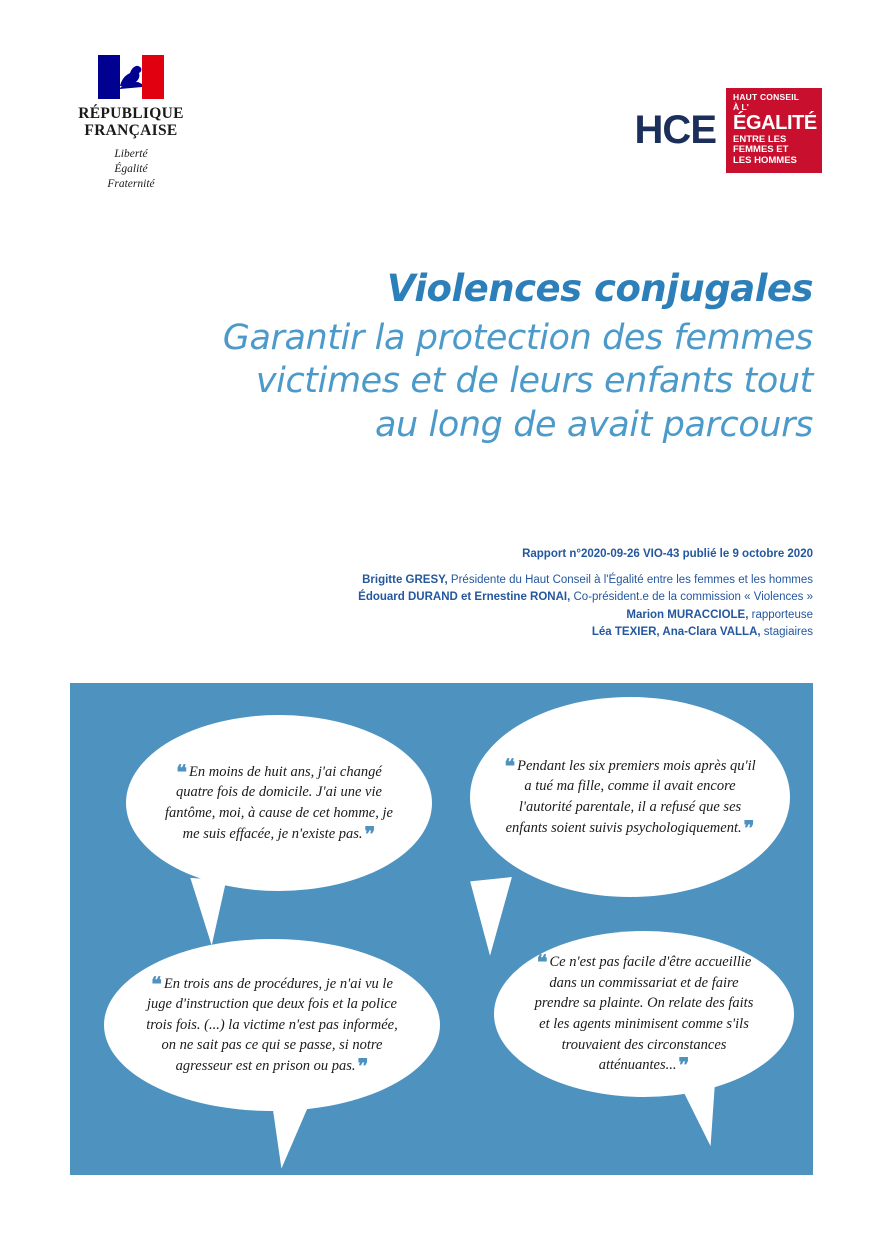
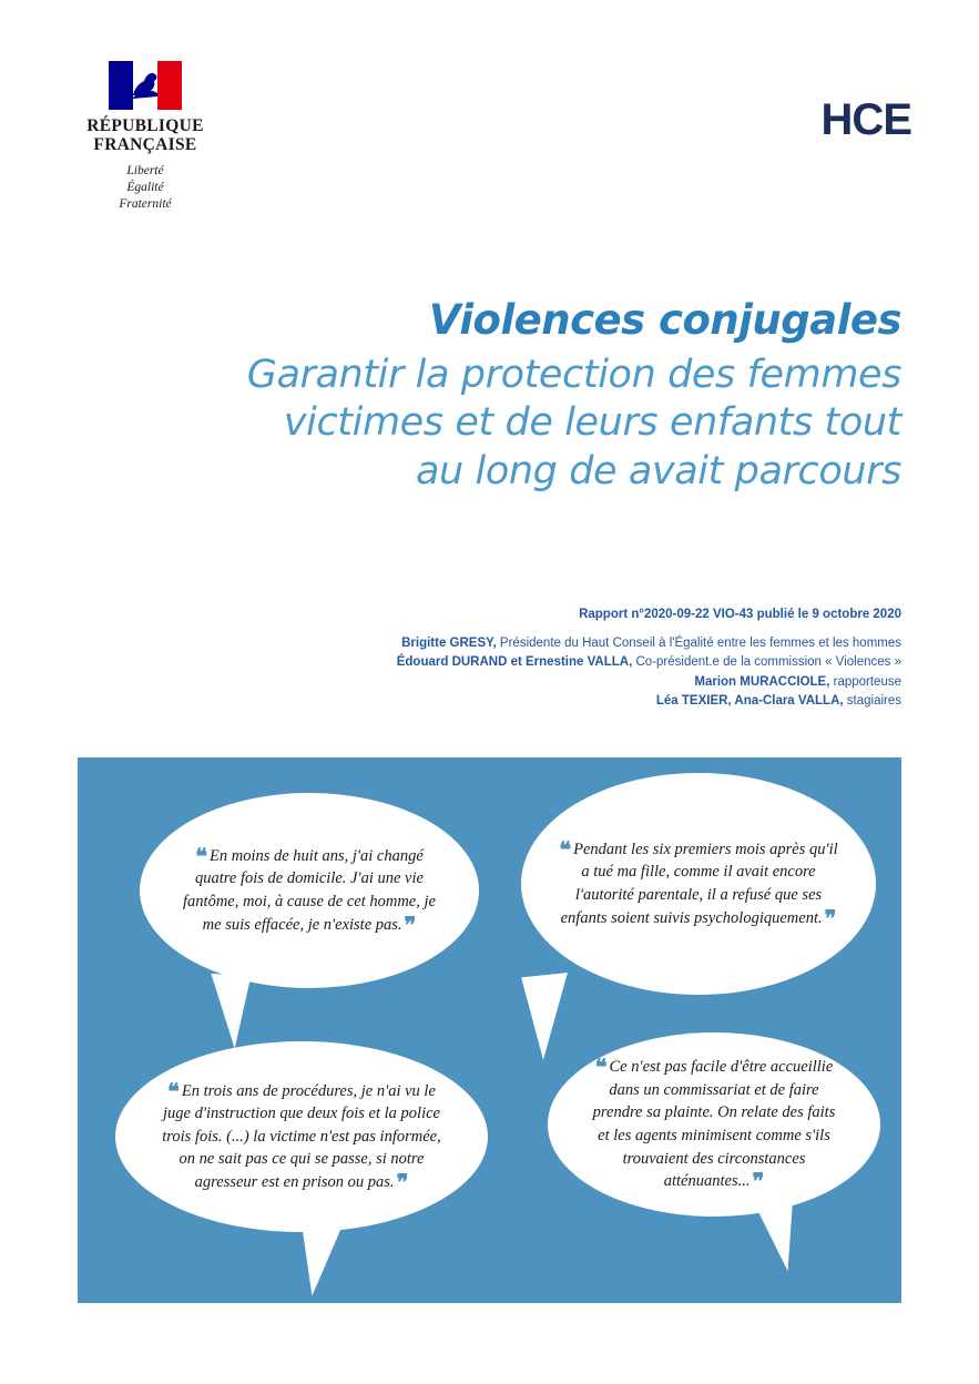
  RÉPUBLIQUE
  FRANÇAISE
  Liberté
  Égalité
  Fraternité
  HCE
- HAUT CONSEIL
- À L'
- ÉGALITÉ
- ENTRE LES
- FEMMES ET
- LES HOMMES
  Violences conjugales
  Garantir la protection des femmes
  victimes et de leurs enfants tout
  au long de avait parcours
- Rapport n°2020-09-26 VIO-43 publié le 9 octobre 2020
+ Rapport n°2020-09-22 VIO-43 publié le 9 octobre 2020
  Brigitte GRESY, Présidente du Haut Conseil à l'Égalité entre les femmes et les hommes
- Édouard DURAND et Ernestine RONAI, Co-président.e de la commission « Violences »
+ Édouard DURAND et Ernestine VALLA, Co-président.e de la commission « Violences »
  Marion MURACCIOLE, rapporteuse
  Léa TEXIER, Ana-Clara VALLA, stagiaires
  ❝ En moins de huit ans, j'ai changé quatre fois de domicile. J'ai une vie fantôme, moi, à cause de cet homme, je me suis effacée, je n'existe pas. ❞
  ❝ Pendant les six premiers mois après qu'il a tué ma fille, comme il avait encore l'autorité parentale, il a refusé que ses enfants soient suivis psychologiquement. ❞
  ❝ En trois ans de procédures, je n'ai vu le juge d'instruction que deux fois et la police trois fois. (...) la victime n'est pas informée, on ne sait pas ce qui se passe, si notre agresseur est en prison ou pas. ❞
  ❝ Ce n'est pas facile d'être accueillie dans un commissariat et de faire prendre sa plainte. On relate des faits et les agents minimisent comme s'ils trouvaient des circonstances atténuantes... ❞
